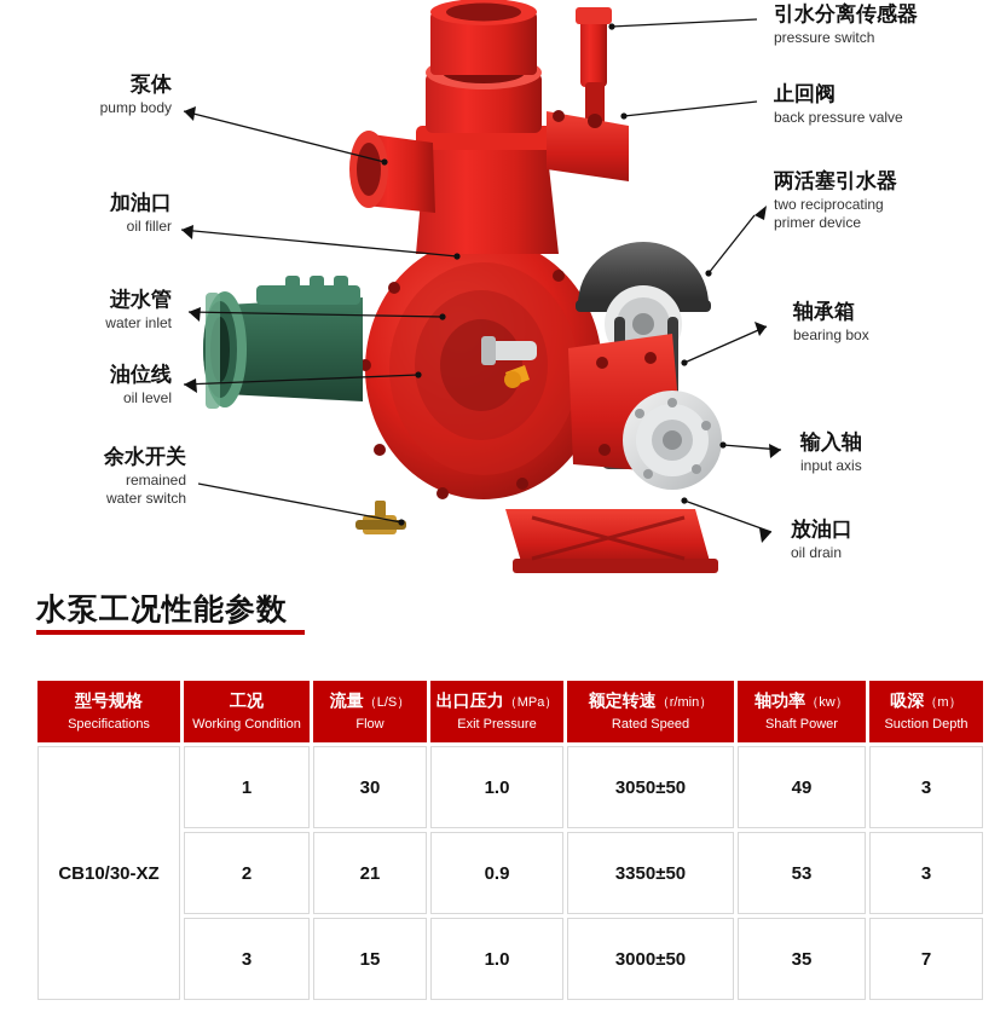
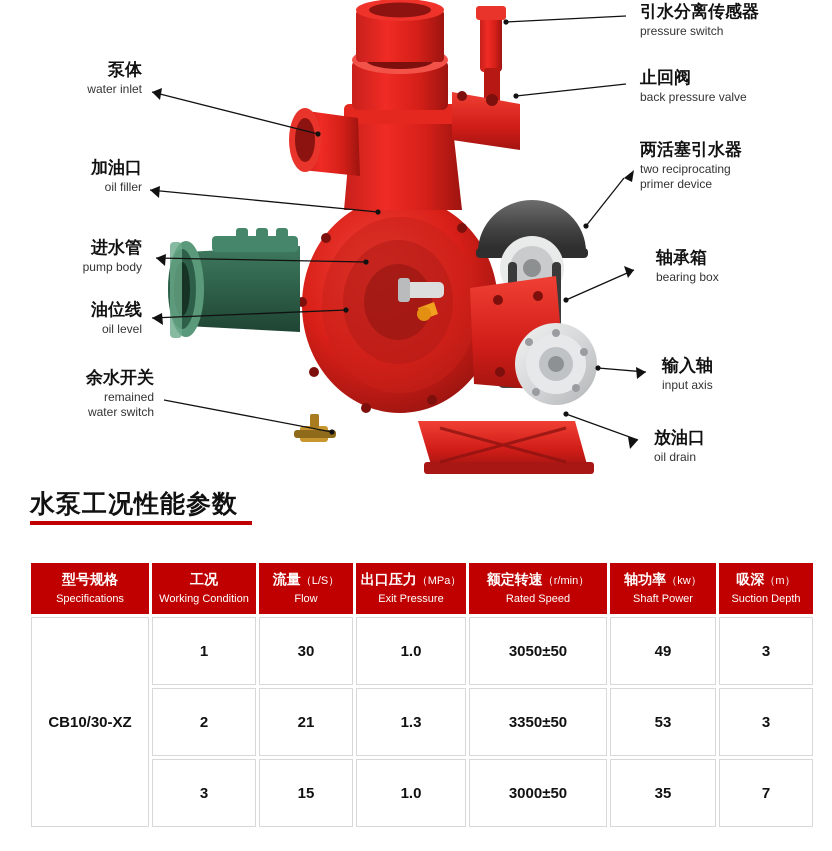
  引水分离传感器
  pressure switch
  止回阀
  back pressure valve
  两活塞引水器
  two reciprocating
  primer device
  轴承箱
  bearing box
  输入轴
  input axis
  放油口
  oil drain
  泵体
- pump body
+ water inlet
  加油口
  oil filler
  进水管
- water inlet
+ pump body
  油位线
  oil level
  余水开关
  remained
  water switch
  水泵工况性能参数
  型号规格 Specifications	工况 Working Condition	流量（L/S） Flow	出口压力（MPa） Exit Pressure	额定转速（r/min） Rated Speed	轴功率（kw） Shaft Power	吸深（m） Suction Depth
  CB10/30-XZ	1	30	1.0	3050±50	49	3
- 2	21	0.9	3350±50	53	3
+ 2	21	1.3	3350±50	53	3
  3	15	1.0	3000±50	35	7
